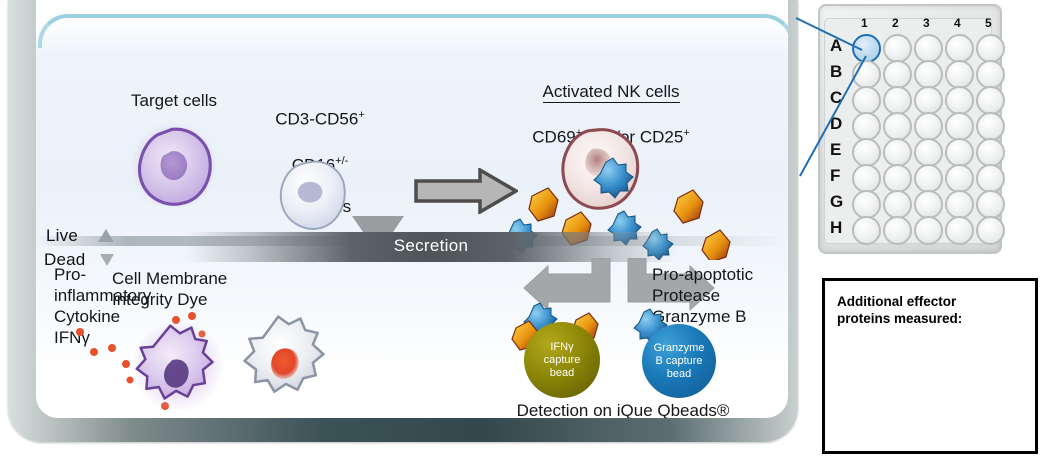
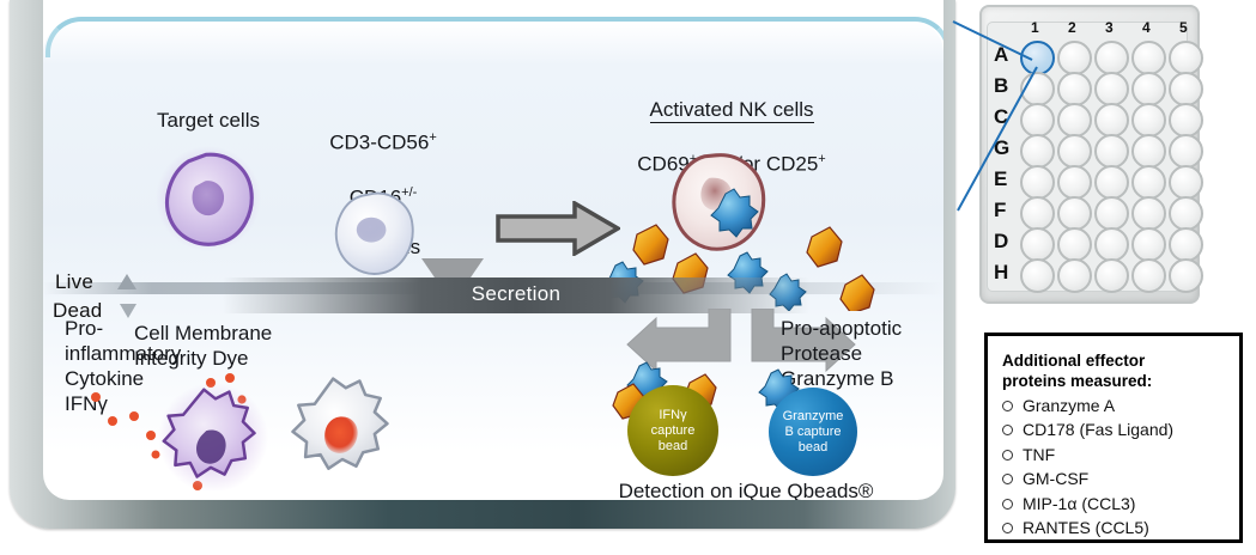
  Live
  Dead
  Target cells
  CD3-CD56+
  Activated NK cells
  Secretion
  Pro-
  inflammatory
  Cytokine
  IFNγ
  Pro-apoptotic
  Protease
  ranzyme B
  IFNγ
  capture
  bead
  Granzyme
  B capture
  bead
  Detection on iQue Qbeads®
  Cell Membrane
  Integrity Dye
  1
  2
  3
  4
  5
  A
  B
  C
- D
+ G
  E
  F
- G
+ D
  H
  Additional effector
  proteins measured:
+ Granzyme A
+ CD178 (Fas Ligand)
+ TNF
+ GM-CSF
+ MIP-1α (CCL3)
+ RANTES (CCL5)
